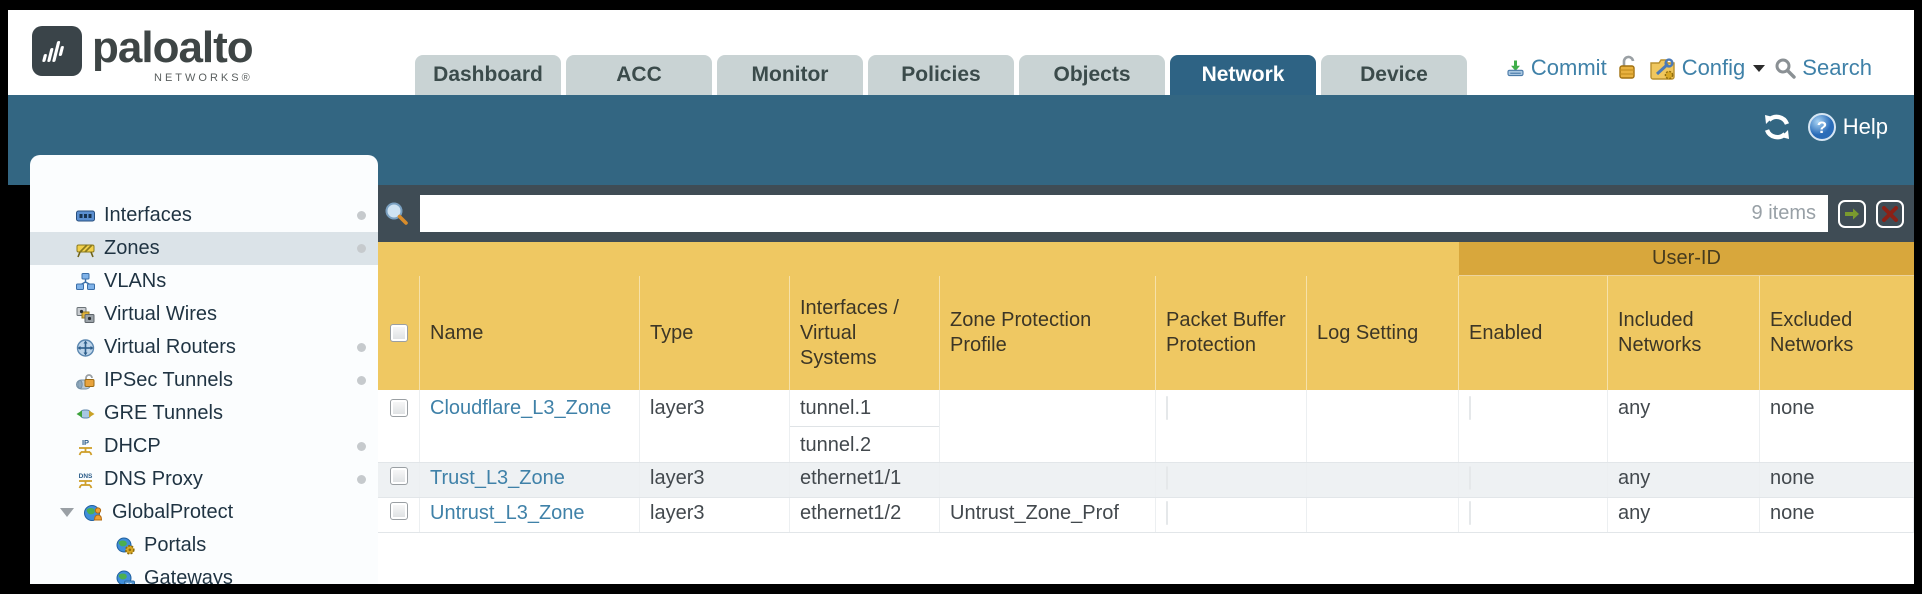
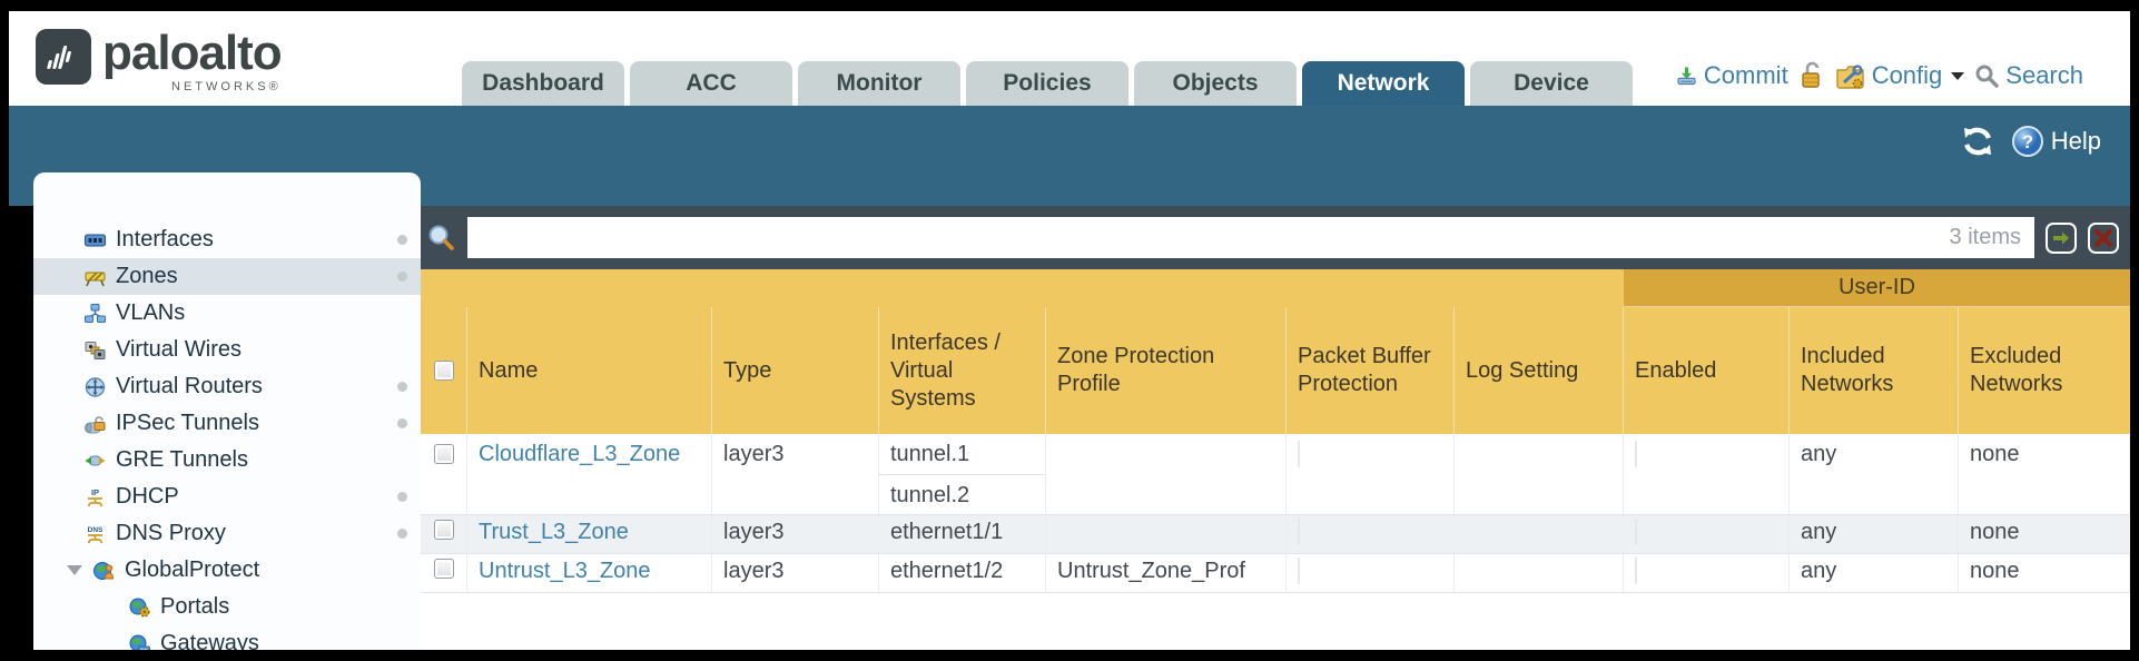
  paloalto
  NETWORKS®
  Dashboard
  ACC
  Monitor
  Policies
  Objects
  Network
  Device
  Commit
  Config
  Search
  ?
  Help
  Interfaces
  Zones
  VLANs
  Virtual Wires
  Virtual Routers
  IPSec Tunnels
  GRE Tunnels
  IP
  DHCP
  DNS Proxy
  GlobalProtect
  Portals
  Gateways
- 9 items
+ 3 items
  User-ID
  Name
  Type
  Interfaces / Virtual Systems
  Zone Protection Profile
  Packet Buffer Protection
  Log Setting
  Enabled
  Included Networks
  Excluded Networks
  Cloudflare_L3_Zone
  layer3
  tunnel.1
  tunnel.2
  any
  none
  Trust_L3_Zone
  layer3
  ethernet1/1
  any
  none
  Untrust_L3_Zone
  layer3
  ethernet1/2
  Untrust_Zone_Prof
  any
  none
